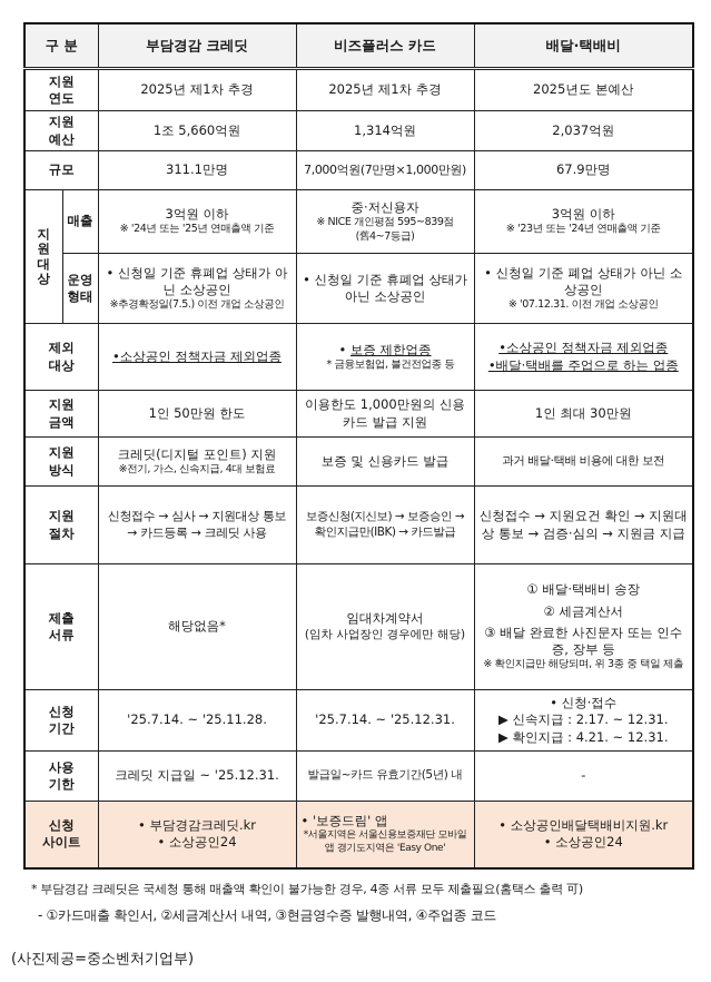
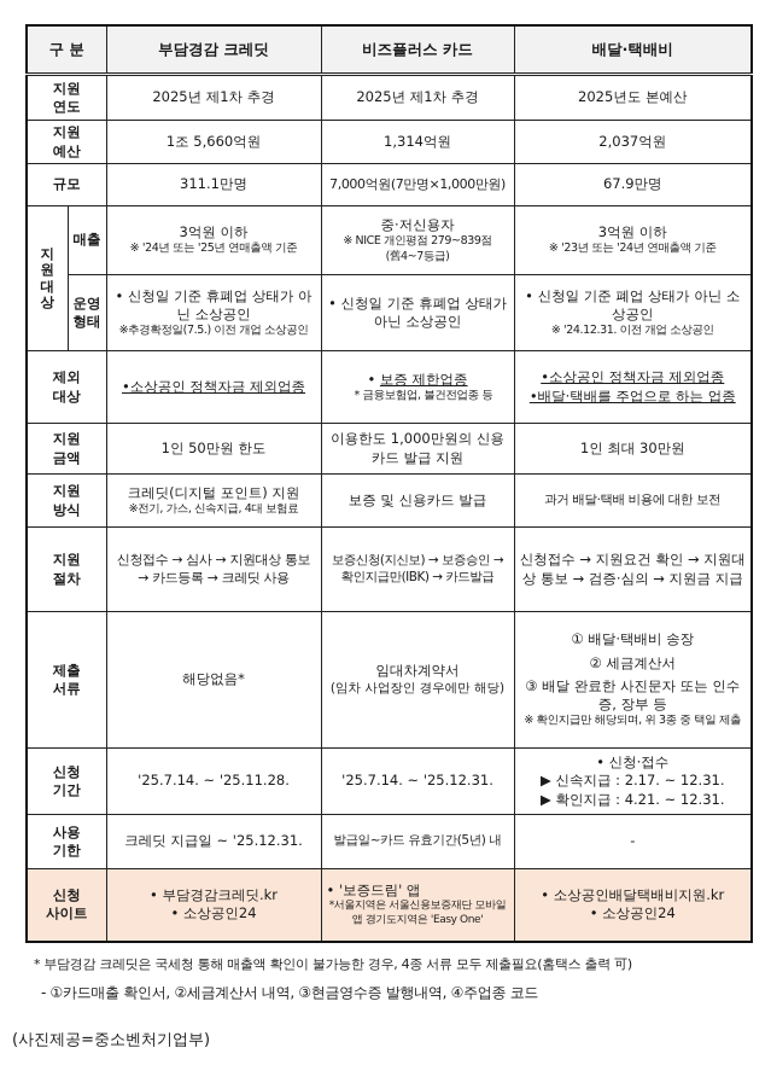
  구 분	부담경감 크레딧	비즈플러스 카드	배달·택배비
  지원 연도	2025년 제1차 추경	2025년 제1차 추경	2025년도 본예산
  지원 예산	1조 5,660억원	1,314억원	2,037억원
  규모	311.1만명	7,000억원(7만명×1,000만원)	67.9만명
- 지 원 대 상	매출	3억원 이하 ※ '24년 또는 '25년 연매출액 기준	중·저신용자 ※ NICE 개인평점 595~839점 (舊4~7등급)	3억원 이하 ※ '23년 또는 '24년 연매출액 기준
+ 지 원 대 상	매출	3억원 이하 ※ '24년 또는 '25년 연매출액 기준	중·저신용자 ※ NICE 개인평점 279~839점 (舊4~7등급)	3억원 이하 ※ '23년 또는 '24년 연매출액 기준
- 운영 형태	• 신청일 기준 휴폐업 상태가 아닌 소상공인 ※추경확정일(7.5.) 이전 개업 소상공인	• 신청일 기준 휴폐업 상태가 아닌 소상공인	• 신청일 기준 폐업 상태가 아닌 소상공인 ※ '07.12.31. 이전 개업 소상공인
+ 운영 형태	• 신청일 기준 휴폐업 상태가 아닌 소상공인 ※추경확정일(7.5.) 이전 개업 소상공인	• 신청일 기준 휴폐업 상태가 아닌 소상공인	• 신청일 기준 폐업 상태가 아닌 소상공인 ※ '24.12.31. 이전 개업 소상공인
  제외 대상	•소상공인 정책자금 제외업종	• 보증 제한업종 * 금융보험업, 불건전업종 등	•소상공인 정책자금 제외업종 •배달·택배를 주업으로 하는 업종
  지원 금액	1인 50만원 한도	이용한도 1,000만원의 신용카드 발급 지원	1인 최대 30만원
  지원 방식	크레딧(디지털 포인트) 지원 ※전기, 가스, 신속지급, 4대 보험료	보증 및 신용카드 발급	과거 배달·택배 비용에 대한 보전
  지원 절차	신청접수 → 심사 → 지원대상 통보 → 카드등록 → 크레딧 사용	보증신청(지신보) → 보증승인 → 확인지급만(IBK) → 카드발급	신청접수 → 지원요건 확인 → 지원대상 통보 → 검증·심의 → 지원금 지급
  제출 서류	해당없음*	임대차계약서 (임차 사업장인 경우에만 해당)	① 배달·택배비 송장 ② 세금계산서 ③ 배달 완료한 사진문자 또는 인수증, 장부 등 ※ 확인지급만 해당되며, 위 3종 중 택일 제출
  신청 기간	'25.7.14. ~ '25.11.28.	'25.7.14. ~ '25.12.31.	• 신청·접수 ▶ 신속지급 : 2.17. ~ 12.31. ▶ 확인지급 : 4.21. ~ 12.31.
  사용 기한	크레딧 지급일 ~ '25.12.31.	발급일~카드 유효기간(5년) 내	-
  신청 사이트	• 부담경감크레딧.kr • 소상공인24	• '보증드림' 앱 *서울지역은 서울신용보증재단 모바일 앱 경기도지역은 'Easy One'	• 소상공인배달택배비지원.kr • 소상공인24
  * 부담경감 크레딧은 국세청 통해 매출액 확인이 불가능한 경우, 4종 서류 모두 제출필요(홈택스 출력 可)
  - ①카드매출 확인서, ②세금계산서 내역, ③현금영수증 발행내역, ④주업종 코드
  (사진제공=중소벤처기업부)
